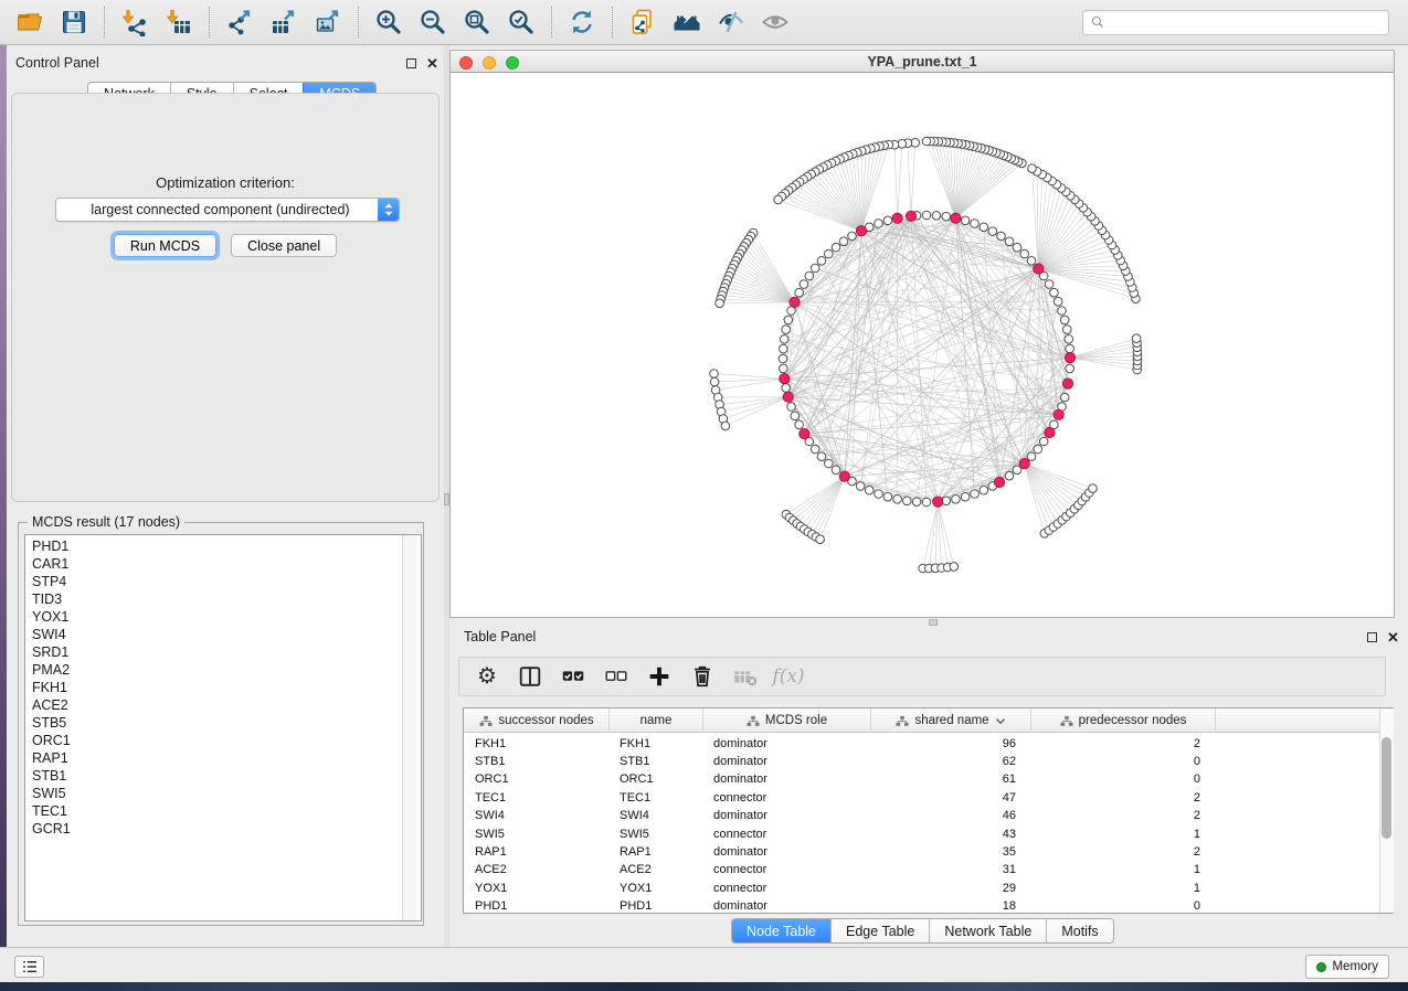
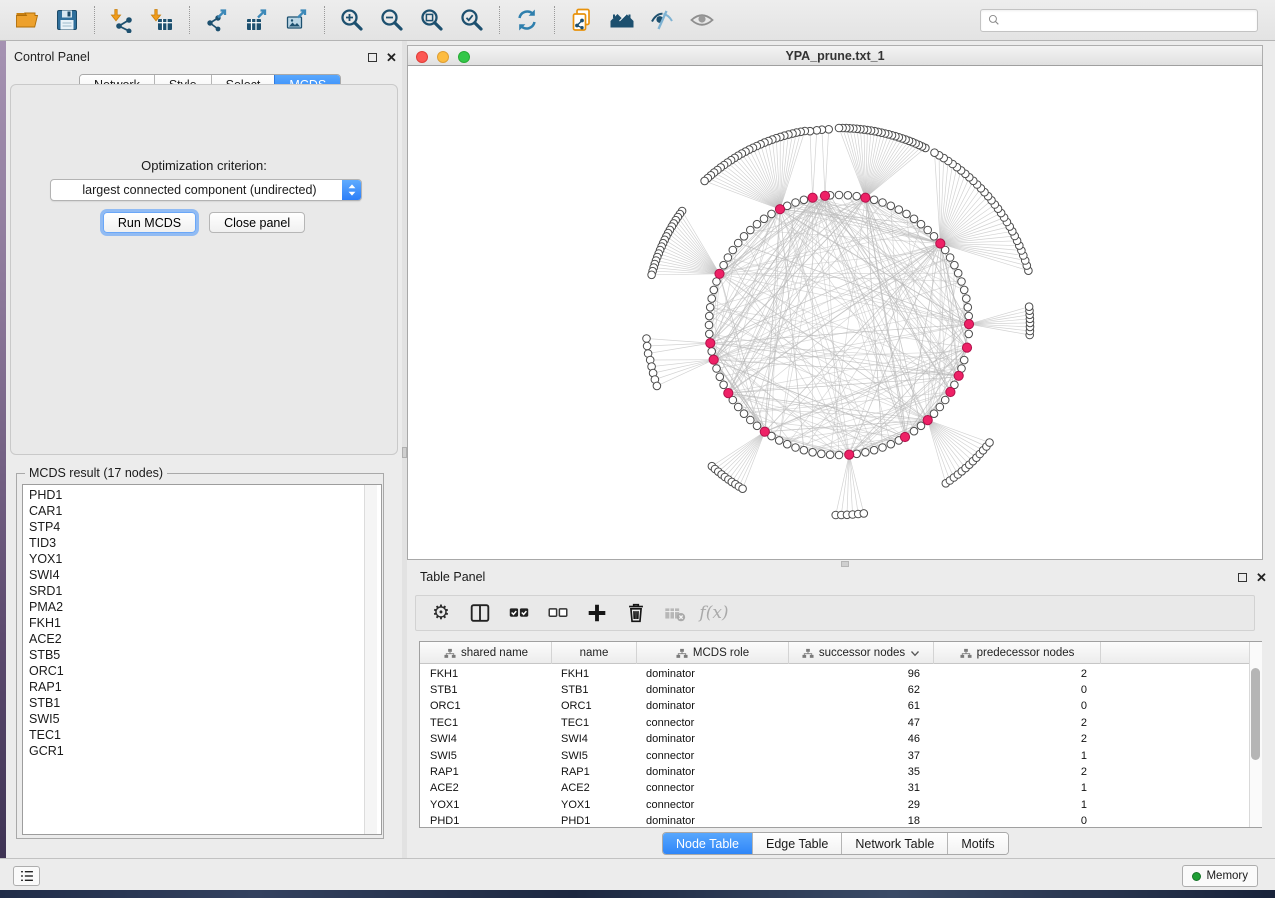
  Control Panel
  ✕
  Optimization criterion:
  largest connected component (undirected)
  Run MCDS
  Close panel
  MCDS result (17 nodes)
  PHD1
  CAR1
  STP4
  TID3
  YOX1
  SWI4
  SRD1
  PMA2
  FKH1
  ACE2
  STB5
  ORC1
  RAP1
  STB1
  SWI5
  TEC1
  GCR1
  YPA_prune.txt_1
  Table Panel
  ✕
  ⚙
  f(x)
- successor nodes
+ shared name
  name
  MCDS role
- shared name
+ successor nodes
  predecessor nodes
  FKH1
  FKH1
  dominator
  96
  2
  STB1
  STB1
  dominator
  62
  0
  ORC1
  ORC1
  dominator
  61
  0
  TEC1
  TEC1
  connector
  47
  2
  SWI4
  SWI4
  dominator
  46
  2
  SWI5
  SWI5
  connector
- 43
+ 37
  1
  RAP1
  RAP1
  dominator
  35
  2
  ACE2
  ACE2
  connector
  31
  1
  YOX1
  YOX1
  connector
  29
  1
  PHD1
  PHD1
  dominator
  18
  0
  Node Table
  Edge Table
  Network Table
  Motifs
  Memory
